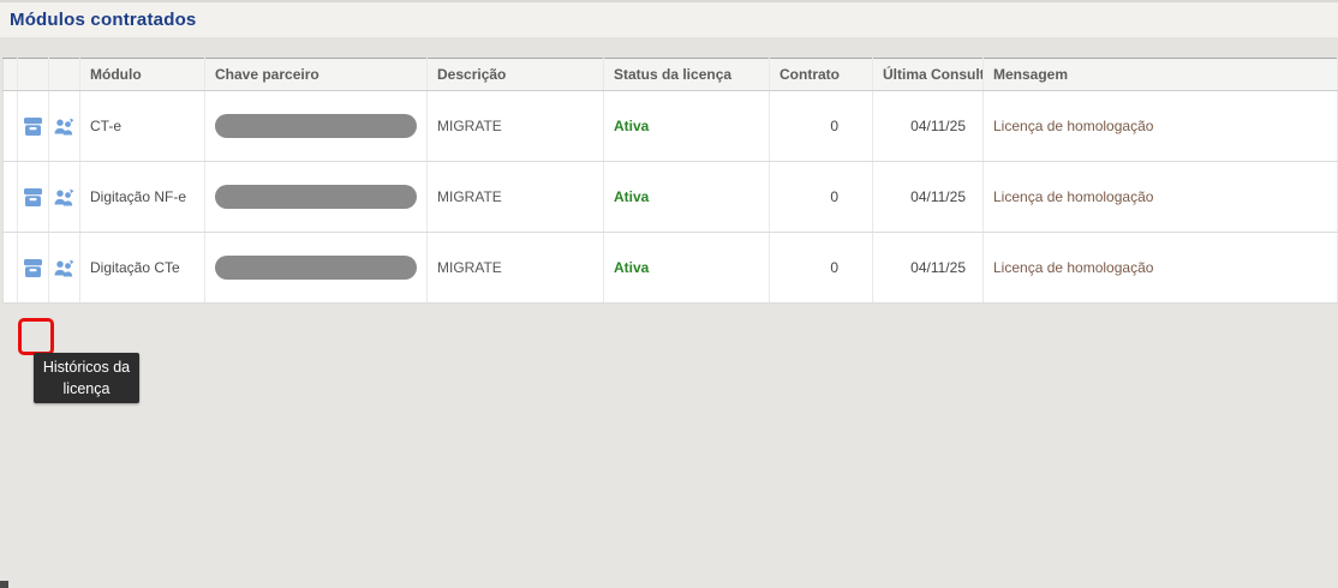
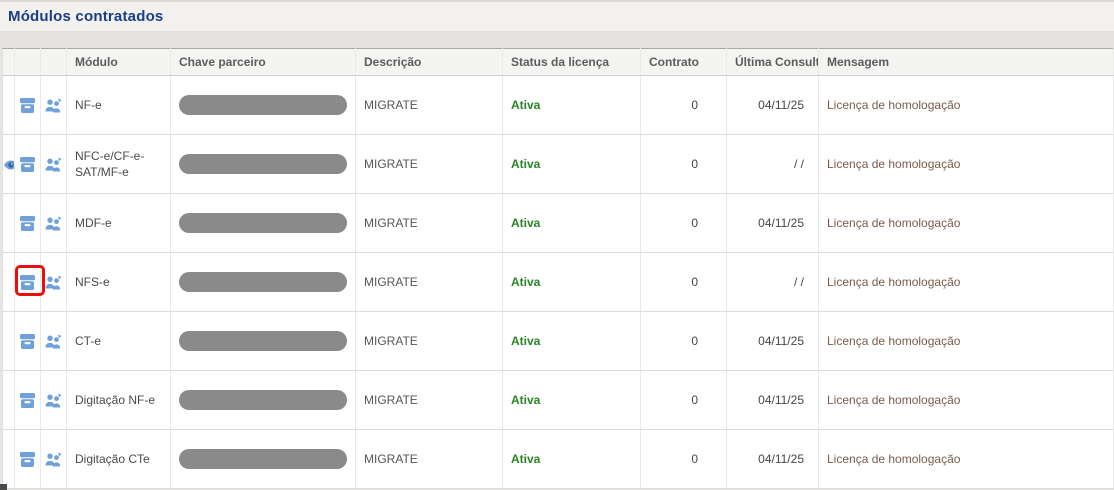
  Módulos contratados
  			Módulo	Chave parceiro	Descrição	Status da licença	Contrato	Última Consult	Mensagem
+ 			NF-e		MIGRATE	Ativa	0	04/11/25	Licença de homologação
+ 			NFC-e/CF-e-SAT/MF-e		MIGRATE	Ativa	0	/ /	Licença de homologação
+ 			MDF-e		MIGRATE	Ativa	0	04/11/25	Licença de homologação
+ 			NFS-e		MIGRATE	Ativa	0	/ /	Licença de homologação
  			CT-e		MIGRATE	Ativa	0	04/11/25	Licença de homologação
  			Digitação NF-e		MIGRATE	Ativa	0	04/11/25	Licença de homologação
  			Digitação CTe		MIGRATE	Ativa	0	04/11/25	Licença de homologação
- Históricos da licença
